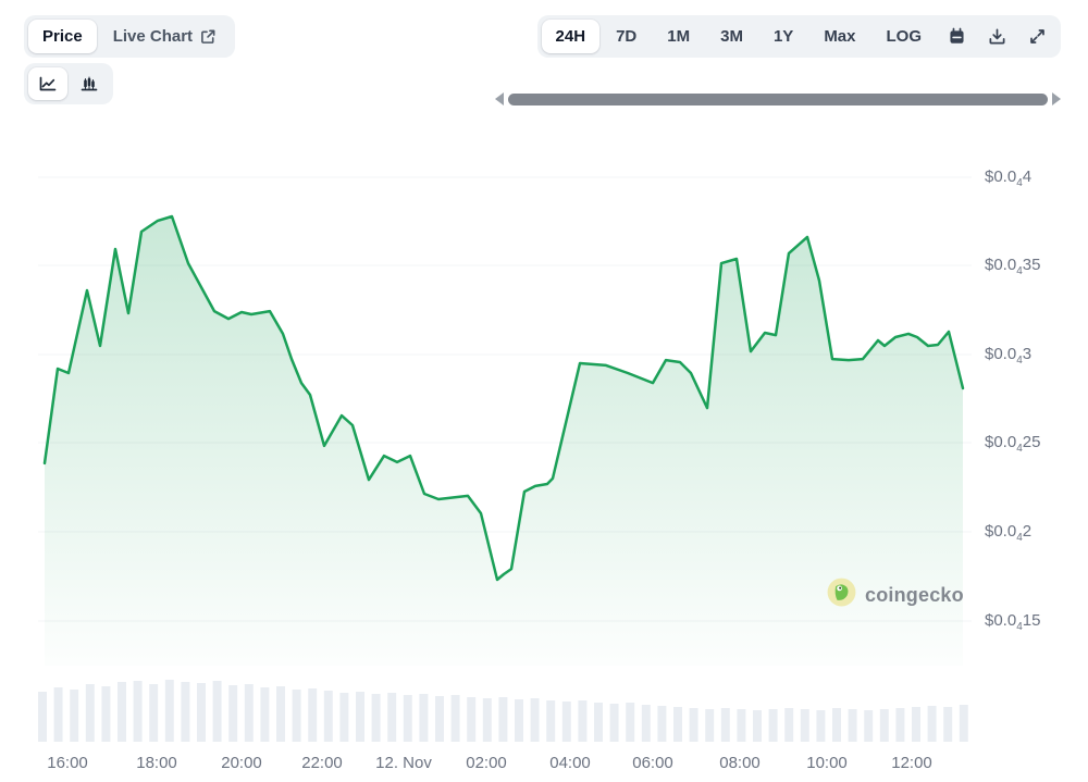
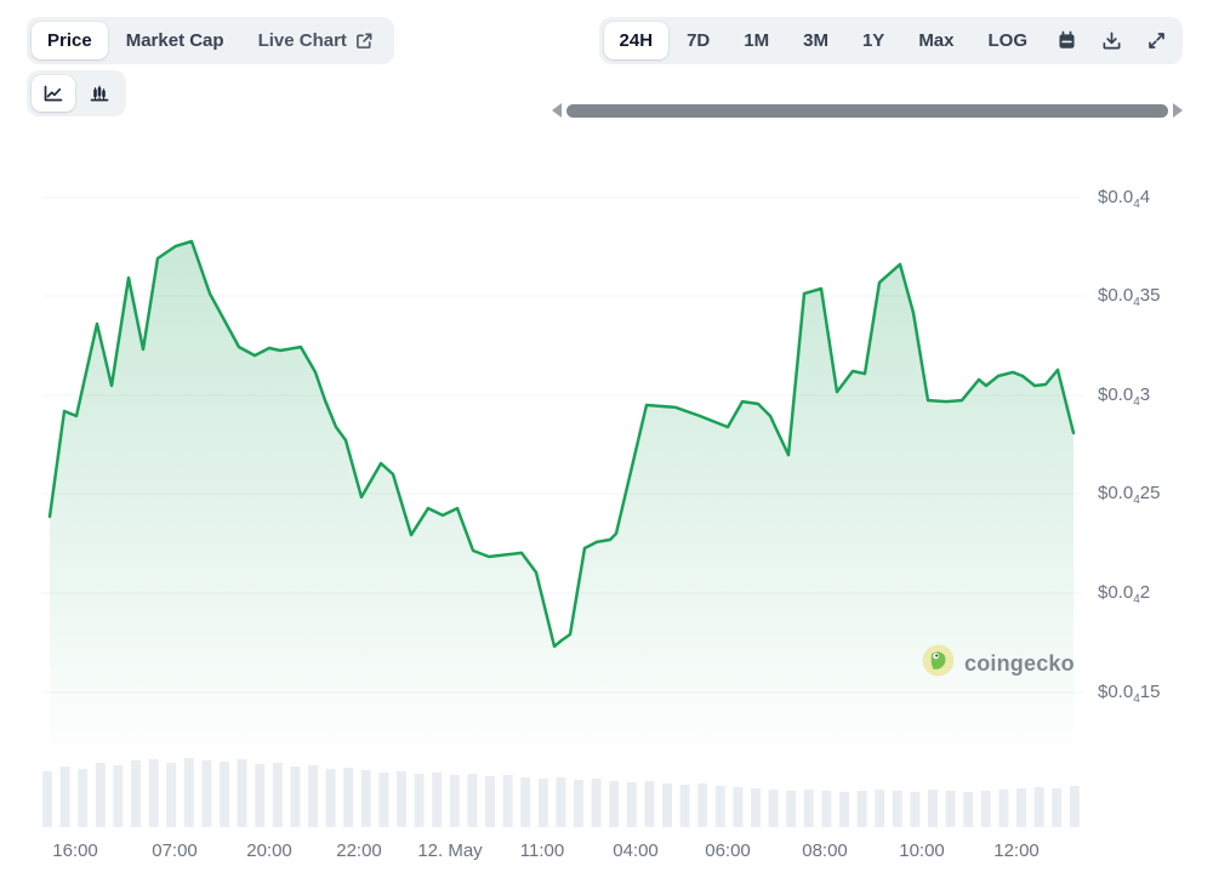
  Price
+ Market Cap
  Live Chart
  24H
  7D
  1M
  3M
  1Y
  Max
  LOG
  $0.044
  $0.0435
  $0.043
  $0.0425
  $0.042
  $0.0415
  16:00
- 18:00
+ 07:00
  20:00
  22:00
- 12. Nov
+ 12. May
- 02:00
+ 11:00
  04:00
  06:00
  08:00
  10:00
  12:00
  coingecko
